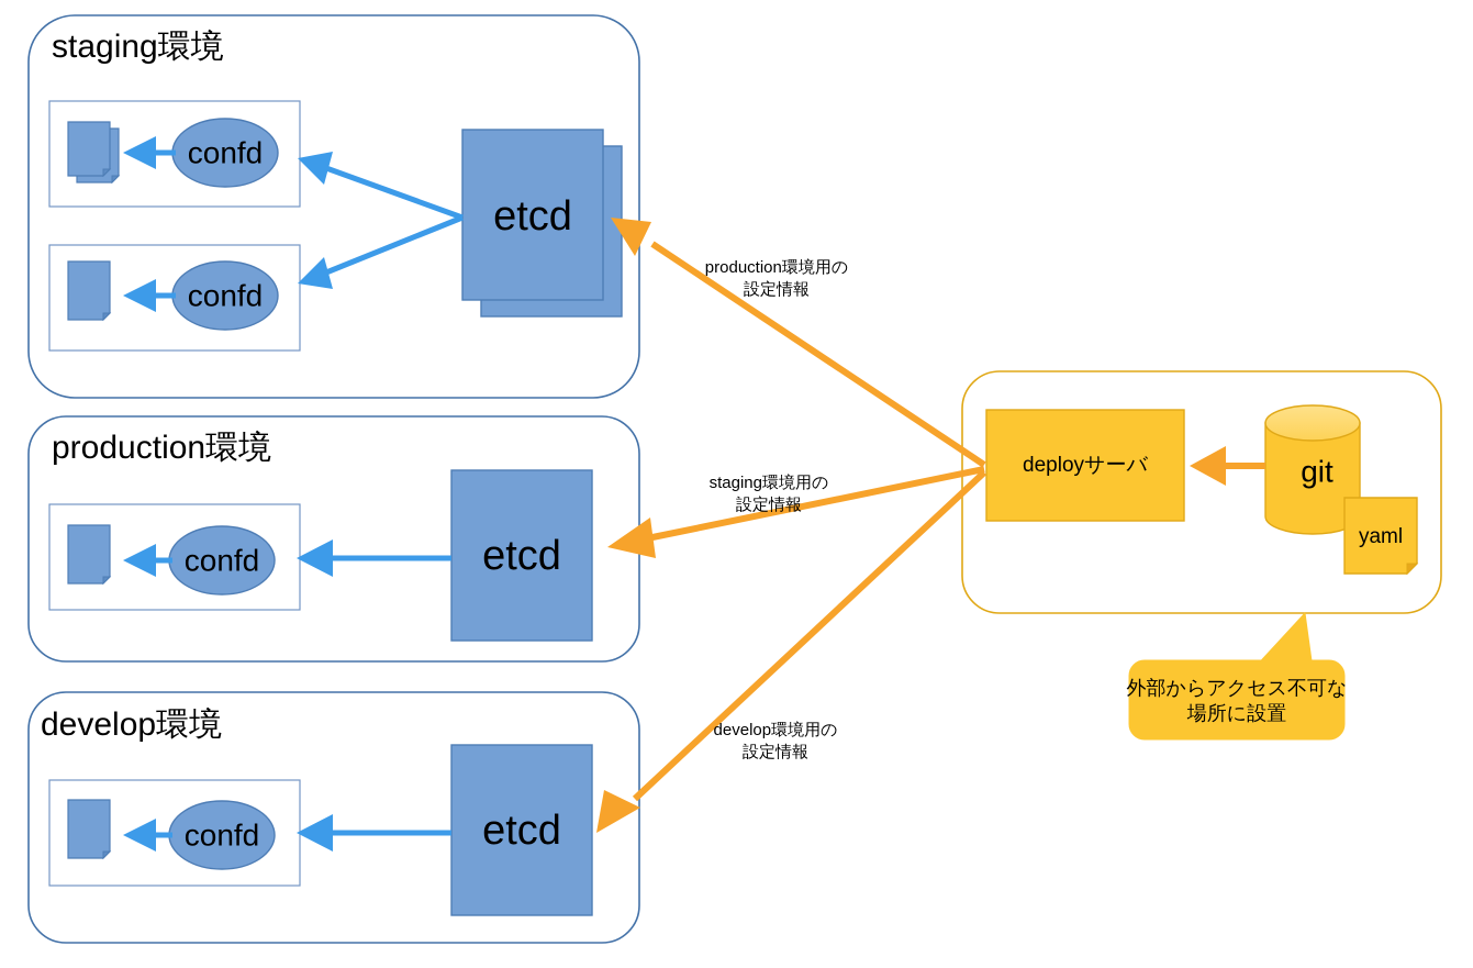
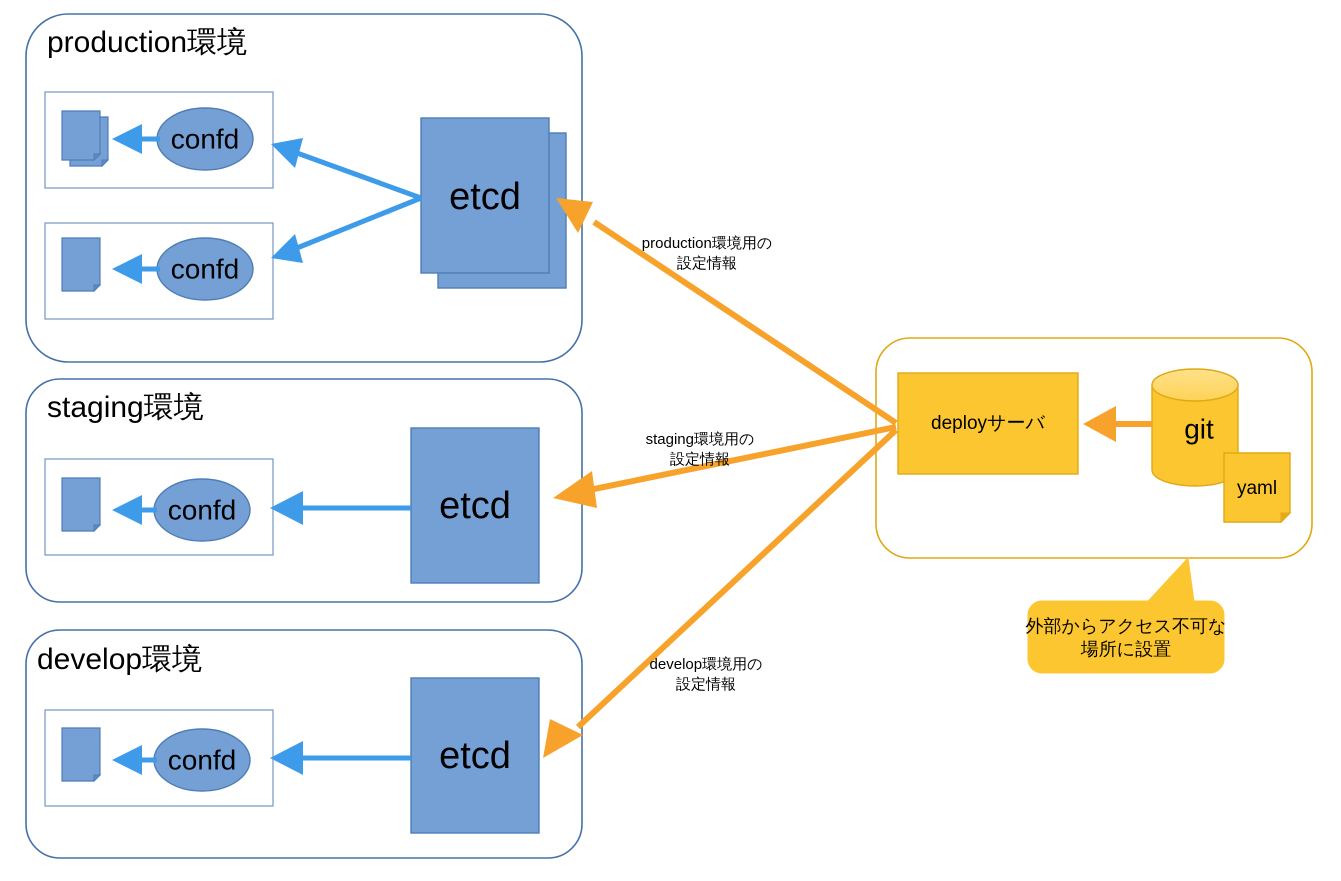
- staging環境
+ production環境
  confd
  confd
  etcd
- production環境
+ staging環境
  confd
  etcd
  develop環境
  confd
  etcd
  deployサーバ
  git
  yaml
  production環境用の
  設定情報
  staging環境用の
  設定情報
  develop環境用の
  設定情報
  外部からアクセス不可な
  場所に設置
